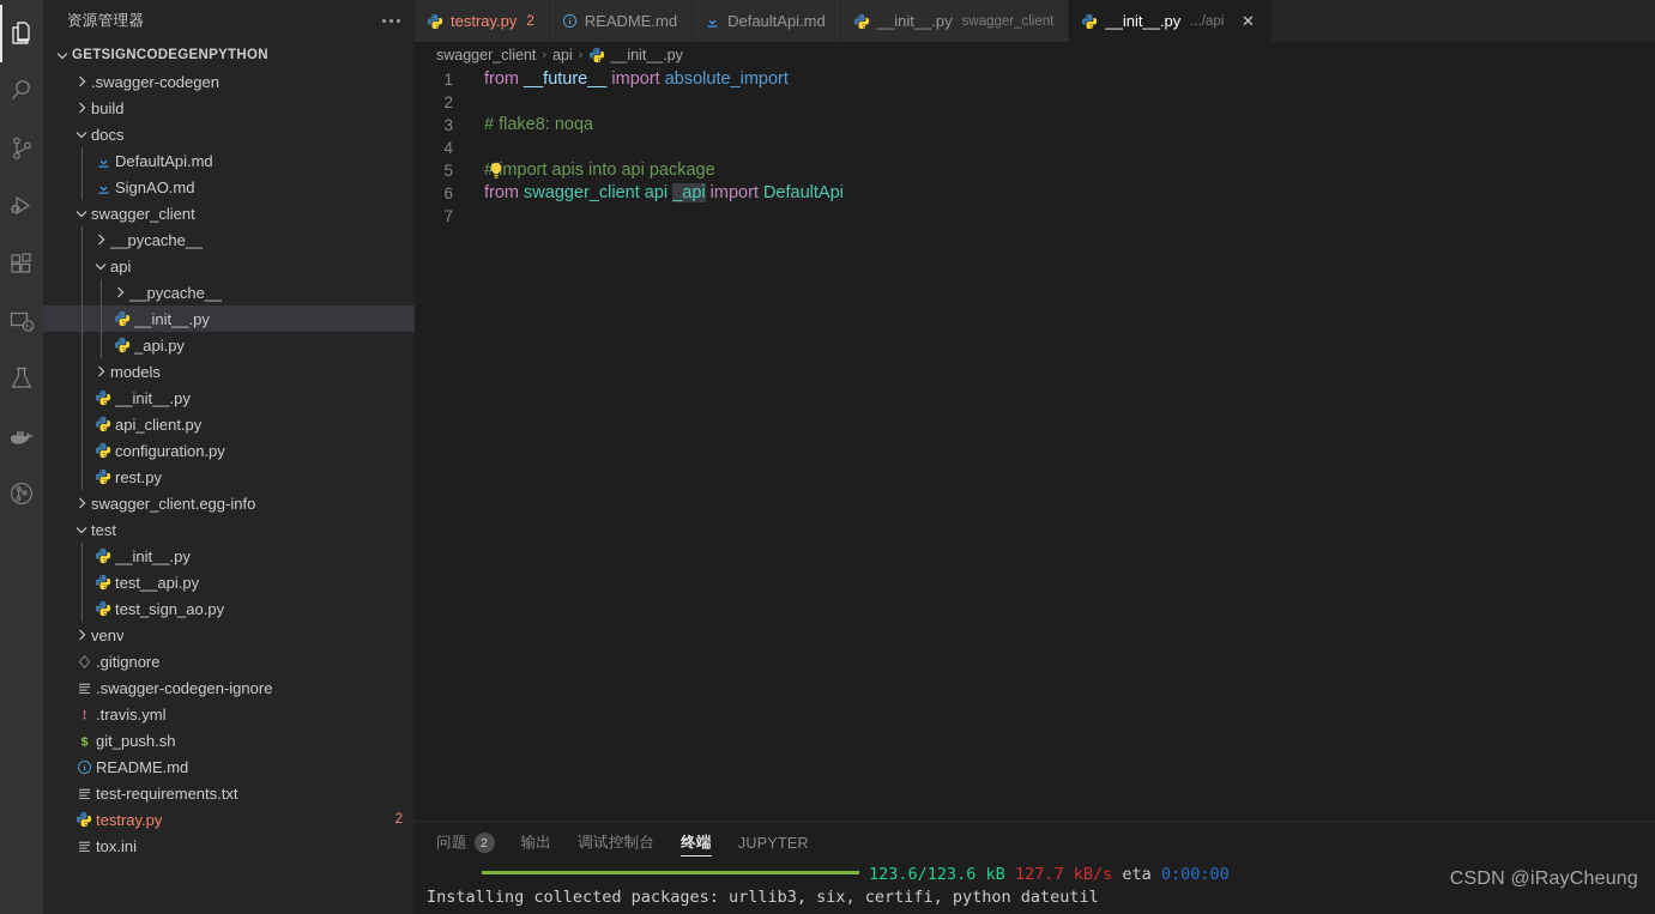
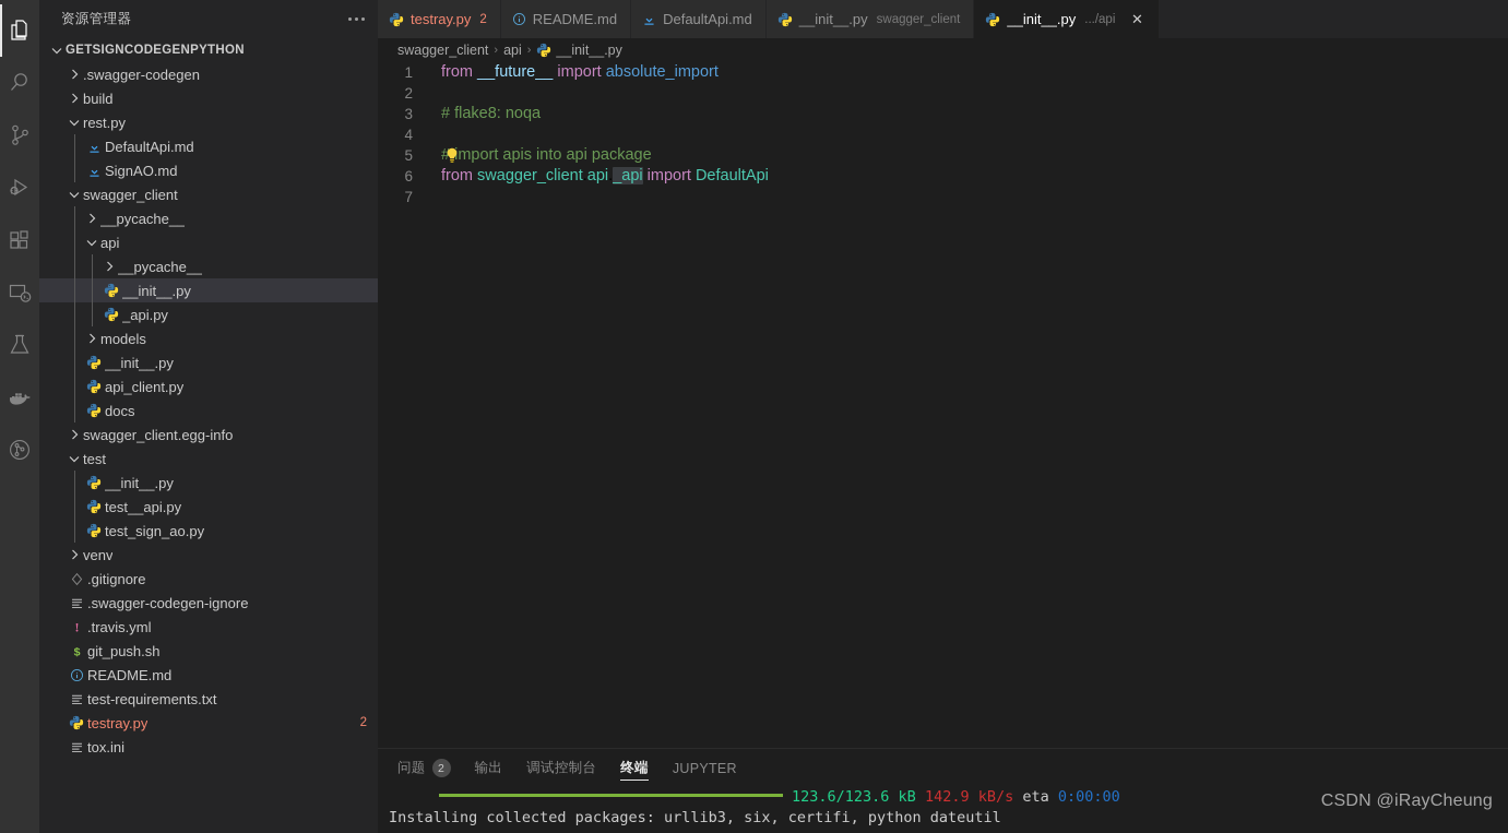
  资源管理器
  GETSIGNCODEGENPYTHON
  .swagger-codegen
  build
- docs
+ rest.py
  DefaultApi.md
  SignAO.md
  swagger_client
  __pycache__
  api
  __pycache__
  __init__.py
  _api.py
  models
  __init__.py
  api_client.py
- configuration.py
- rest.py
+ docs
  swagger_client.egg-info
  test
  __init__.py
  test__api.py
  test_sign_ao.py
  venv
  .gitignore
  .swagger-codegen-ignore
  !
  .travis.yml
  $
  git_push.sh
  README.md
  test-requirements.txt
  testray.py
  2
  tox.ini
  testray.py
  2
  README.md
  DefaultApi.md
  __init__.py
  swagger_client
  __init__.py
  .../api
  ✕
  swagger_client
  ›
  api
  ›
  __init__.py
  1
  from __future__ import absolute_import
  2
  3
  # flake8: noqa
  4
  5
  #mport apis into api package
  6
  from swagger_client.api._api import DefaultApi
  7
  问题
  2
  输出
  调试控制台
  终端
  JUPYTER
- 123.6/123.6 kB 127.7 kB/s eta 0:00:00
+ 123.6/123.6 kB 142.9 kB/s eta 0:00:00
  Installing collected packages: urllib3, six, certifi, python dateutil
  CSDN @iRayCheung
